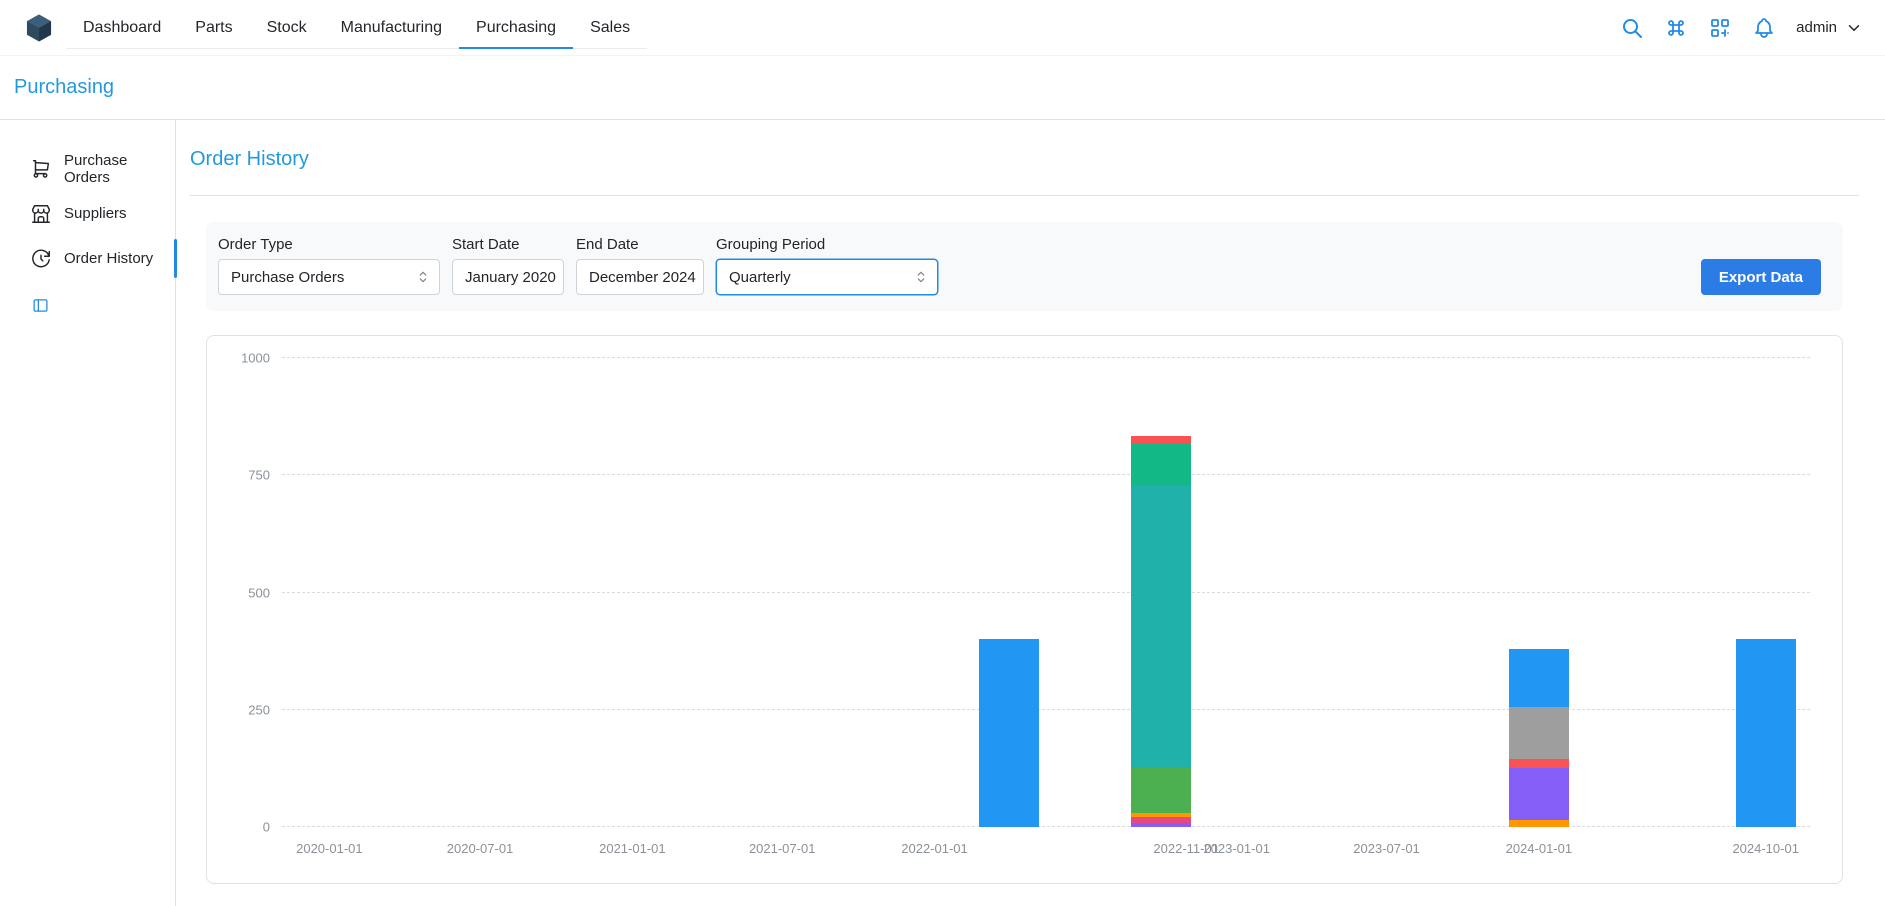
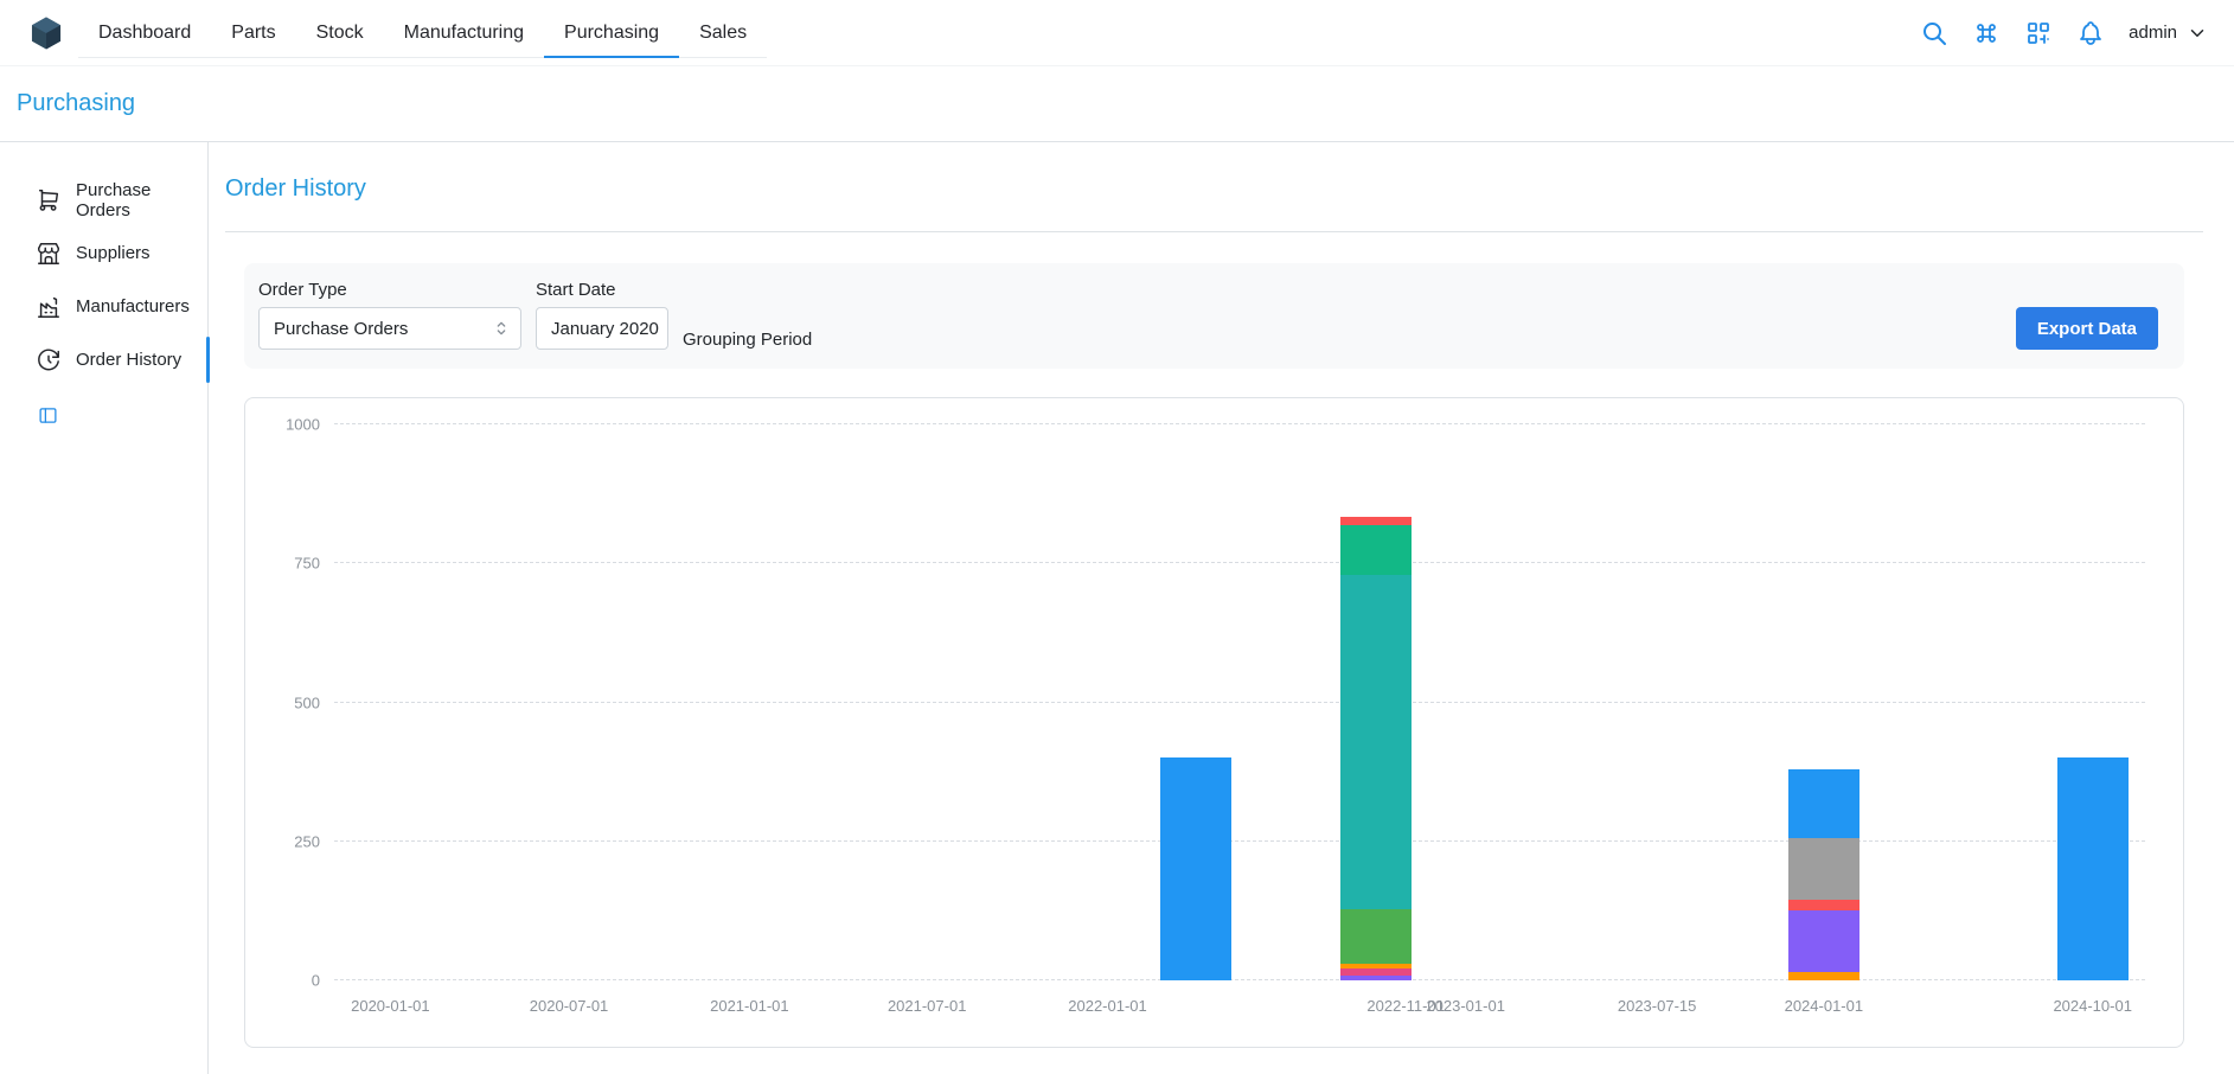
  Dashboard
  Parts
  Stock
  Manufacturing
  Purchasing
  Sales
  admin
  Purchasing
  Purchase Orders
  Suppliers
+ Manufacturers
  Order History
  Order History
  Order Type
  Purchase Orders
  Start Date
  January 2020
- End Date
- December 2024
  Grouping Period
- Quarterly
  Export Data
  0
  250
  500
  750
  1000
  2020-01-01
  2020-07-01
  2021-01-01
  2021-07-01
  2022-01-01
  2022-11-01
  2023-01-01
- 2023-07-01
+ 2023-07-15
  2024-01-01
  2024-10-01
